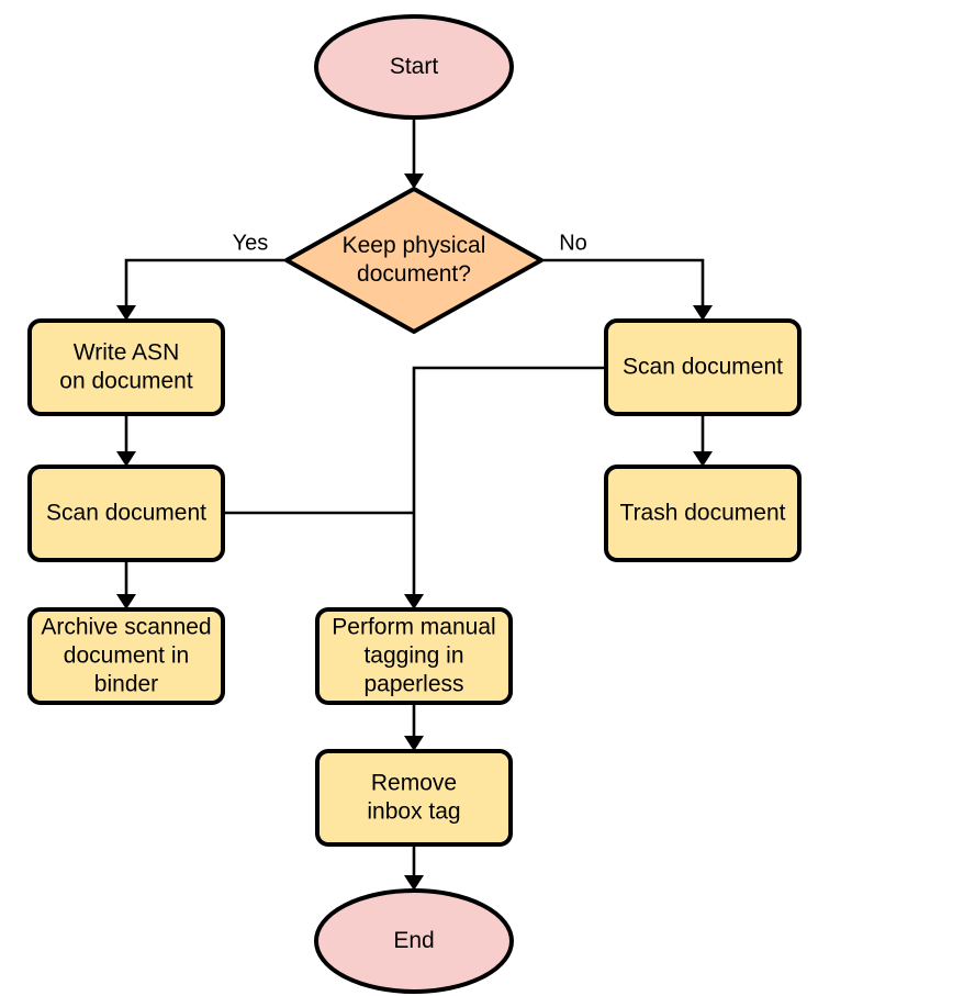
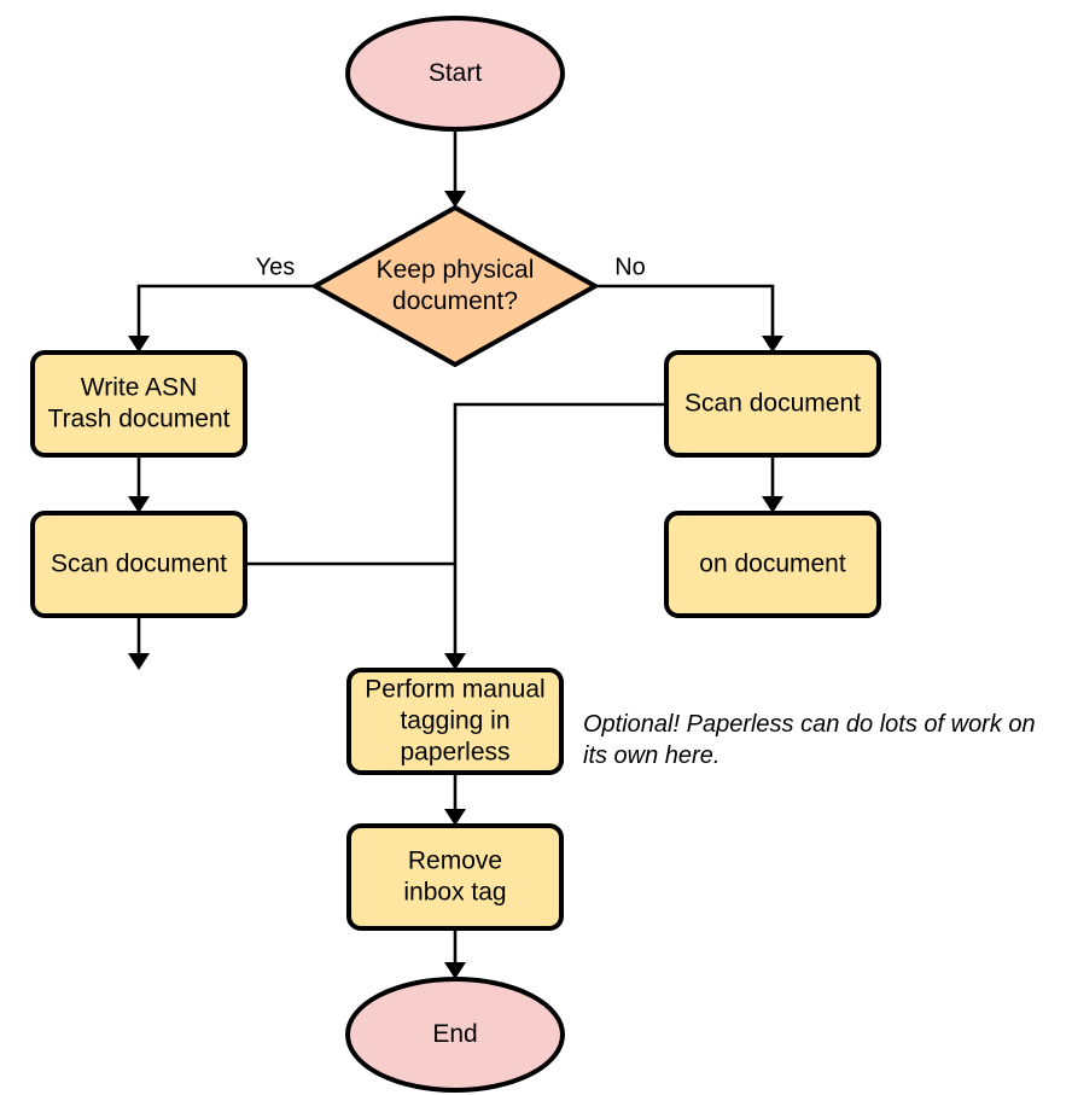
  Yes
  No
  Start
  Keep physical document?
- Write ASN on document
+ Write ASN Trash document
  Scan document
- Archive scanned document in binder
  Scan document
- Trash document
+ on document
  Perform manual tagging in paperless
  Remove inbox tag
  End
+ Optional! Paperless can do lots of work on its own here.
